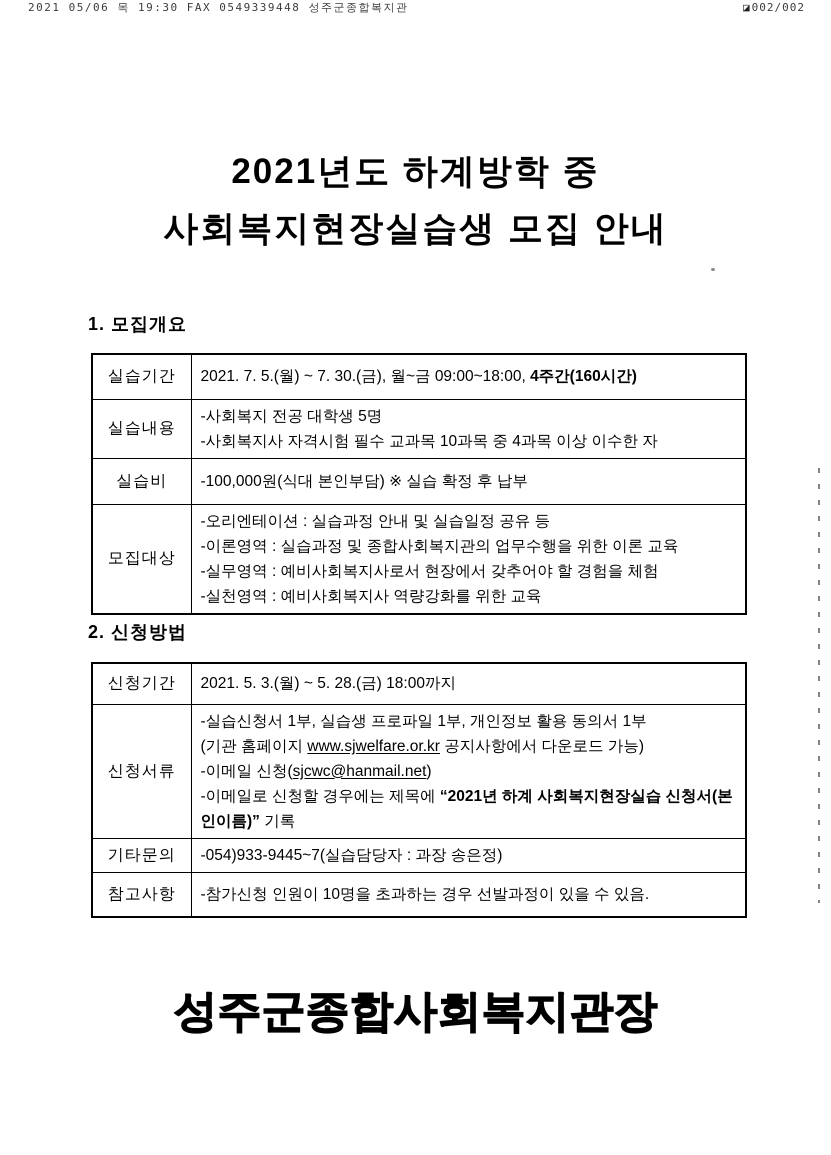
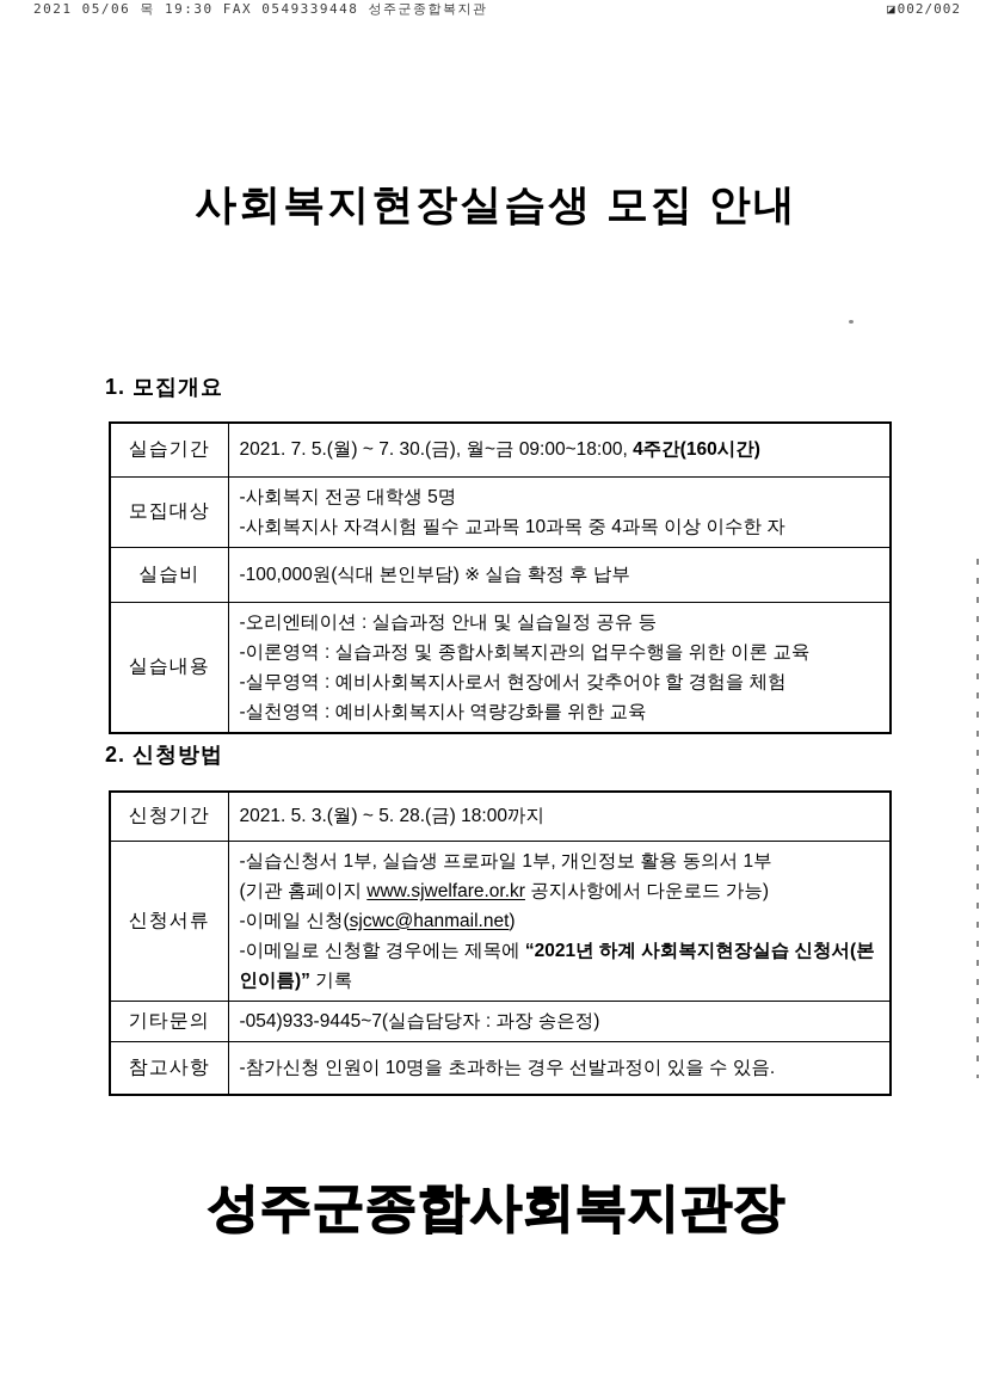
  2021 05/06 목 19:30 FAX 0549339448 성주군종합복지관
  ◪
  002/002
- 2021년도 하계방학 중
  사회복지현장실습생 모집 안내
  1. 모집개요
  실습기간	2021. 7. 5.(월) ~ 7. 30.(금), 월~금 09:00~18:00, 4주간(160시간)
- 실습내용	-사회복지 전공 대학생 5명 -사회복지사 자격시험 필수 교과목 10과목 중 4과목 이상 이수한 자
+ 모집대상	-사회복지 전공 대학생 5명 -사회복지사 자격시험 필수 교과목 10과목 중 4과목 이상 이수한 자
  실습비	-100,000원(식대 본인부담) ※ 실습 확정 후 납부
- 모집대상	-오리엔테이션 : 실습과정 안내 및 실습일정 공유 등 -이론영역 : 실습과정 및 종합사회복지관의 업무수행을 위한 이론 교육 -실무영역 : 예비사회복지사로서 현장에서 갖추어야 할 경험을 체험 -실천영역 : 예비사회복지사 역량강화를 위한 교육
+ 실습내용	-오리엔테이션 : 실습과정 안내 및 실습일정 공유 등 -이론영역 : 실습과정 및 종합사회복지관의 업무수행을 위한 이론 교육 -실무영역 : 예비사회복지사로서 현장에서 갖추어야 할 경험을 체험 -실천영역 : 예비사회복지사 역량강화를 위한 교육
  2. 신청방법
  신청기간	2021. 5. 3.(월) ~ 5. 28.(금) 18:00까지
  신청서류	-실습신청서 1부, 실습생 프로파일 1부, 개인정보 활용 동의서 1부 (기관 홈페이지 www.sjwelfare.or.kr 공지사항에서 다운로드 가능) -이메일 신청(sjcwc@hanmail.net) -이메일로 신청할 경우에는 제목에 “2021년 하계 사회복지현장실습 신청서(본인이름)” 기록
  기타문의	-054)933-9445~7(실습담당자 : 과장 송은정)
  참고사항	-참가신청 인원이 10명을 초과하는 경우 선발과정이 있을 수 있음.
  성주군종합사회복지관장
